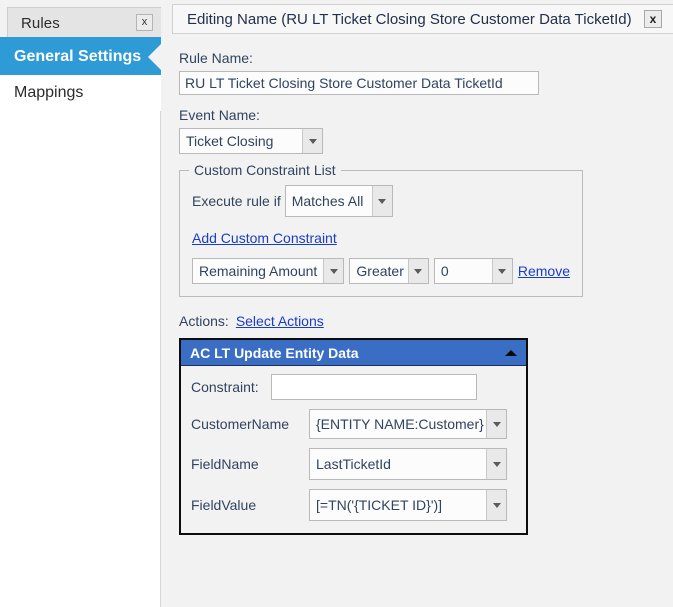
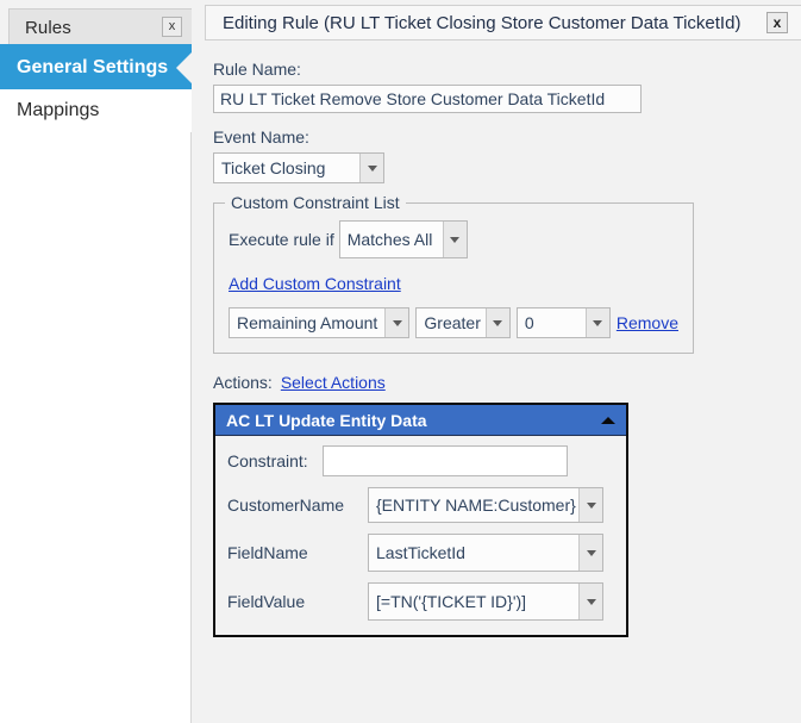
  Rules
  x
  General Settings
  Mappings
- Editing Name (RU LT Ticket Closing Store Customer Data TicketId)
+ Editing Rule (RU LT Ticket Closing Store Customer Data TicketId)
  x
  Rule Name:
- RU LT Ticket Closing Store Customer Data TicketId
+ RU LT Ticket Remove Store Customer Data TicketId
  Event Name:
  Ticket Closing
  Custom Constraint List
  Execute rule if
  Matches All
  Add Custom Constraint
  Remaining Amount
  Greater
  0
  Remove
  Actions:
  Select Actions
  AC LT Update Entity Data
  Constraint:
  CustomerName
  {ENTITY NAME:Customer}
  FieldName
  LastTicketId
  FieldValue
  [=TN('{TICKET ID}')]
